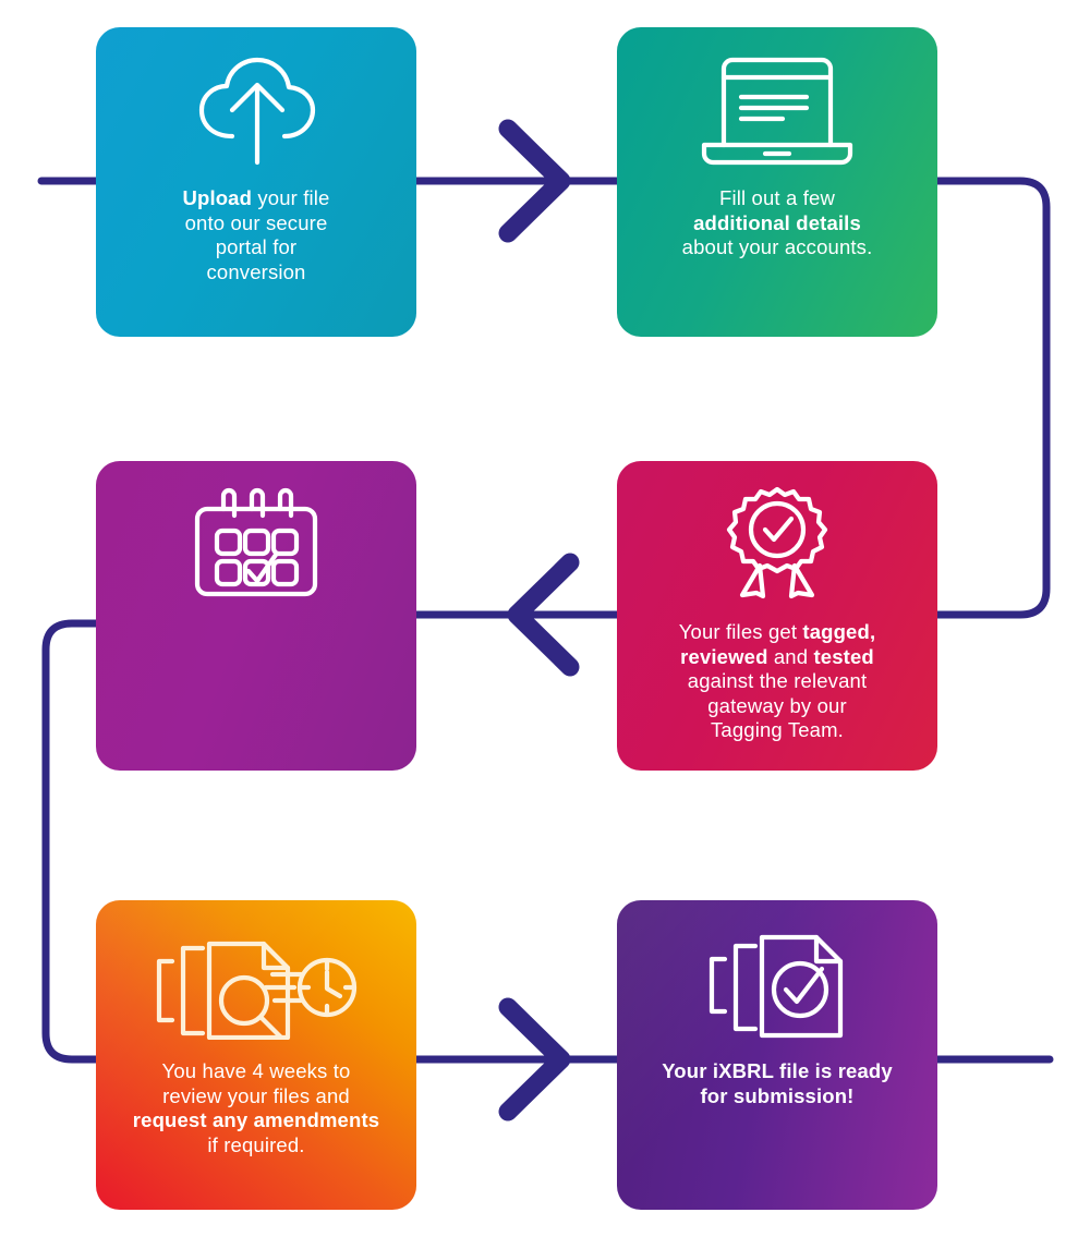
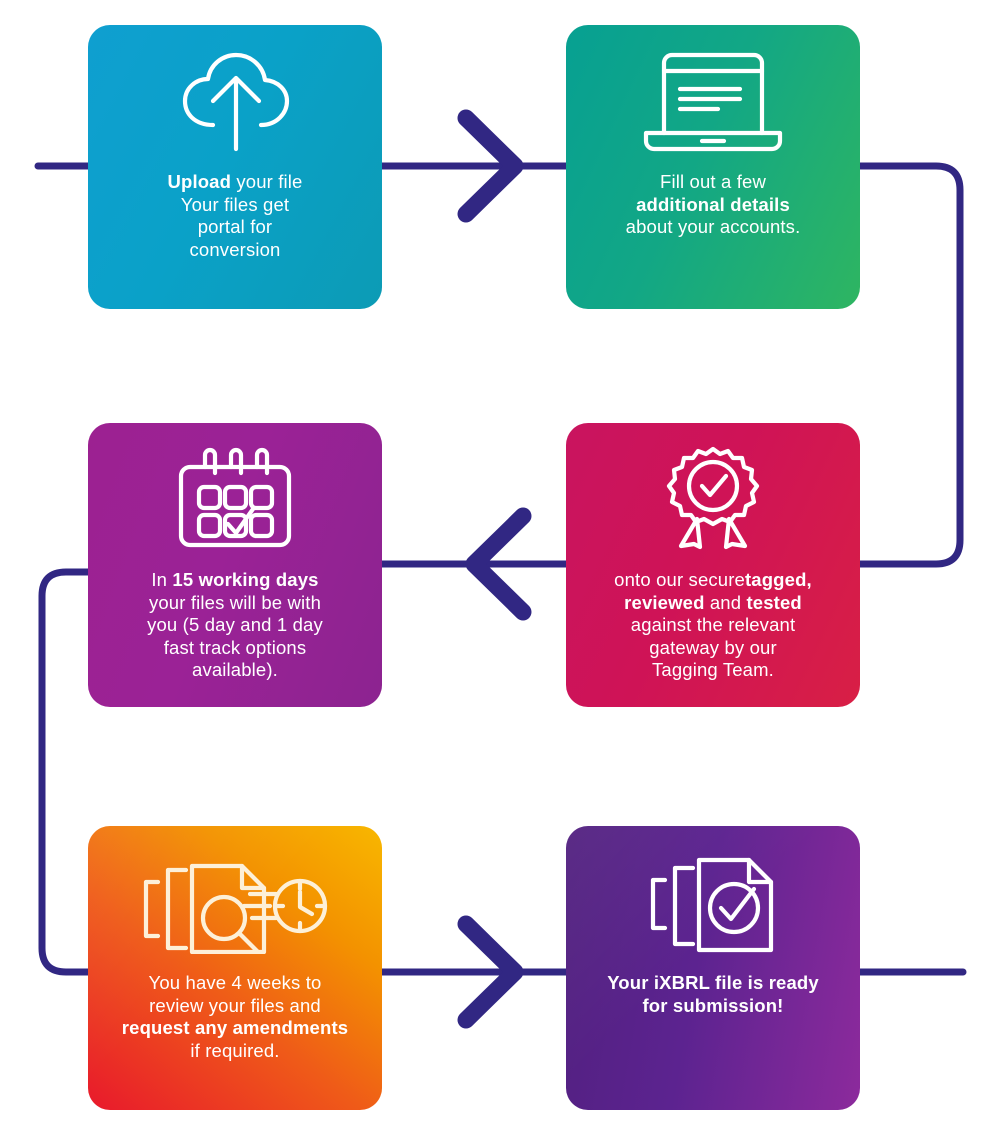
  Upload your file
- onto our secure
+ Your files get
  portal for
  conversion
  Fill out a few
  additional details
  about your accounts.
+ In 15 working days
+ your files will be with
+ you (5 day and 1 day
+ fast track options
+ available).
- Your files get tagged,
+ onto our securetagged,
  reviewed and tested
  against the relevant
  gateway by our
  Tagging Team.
